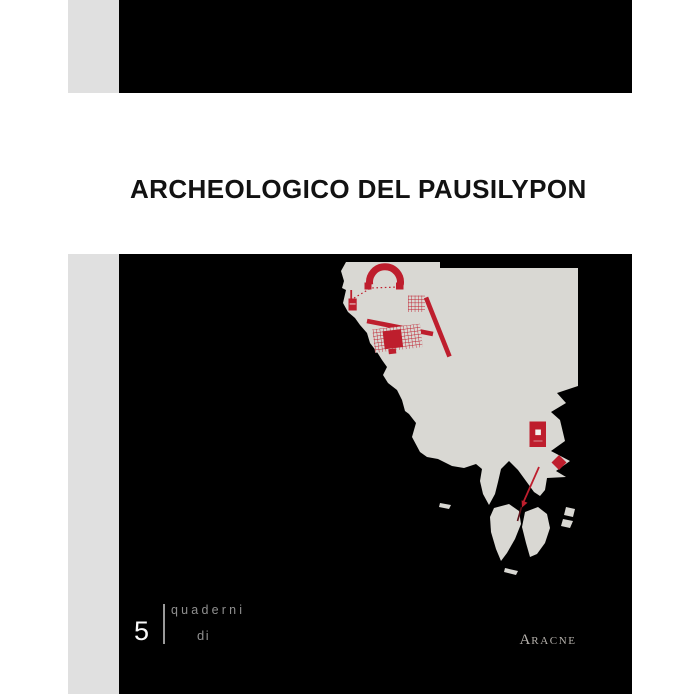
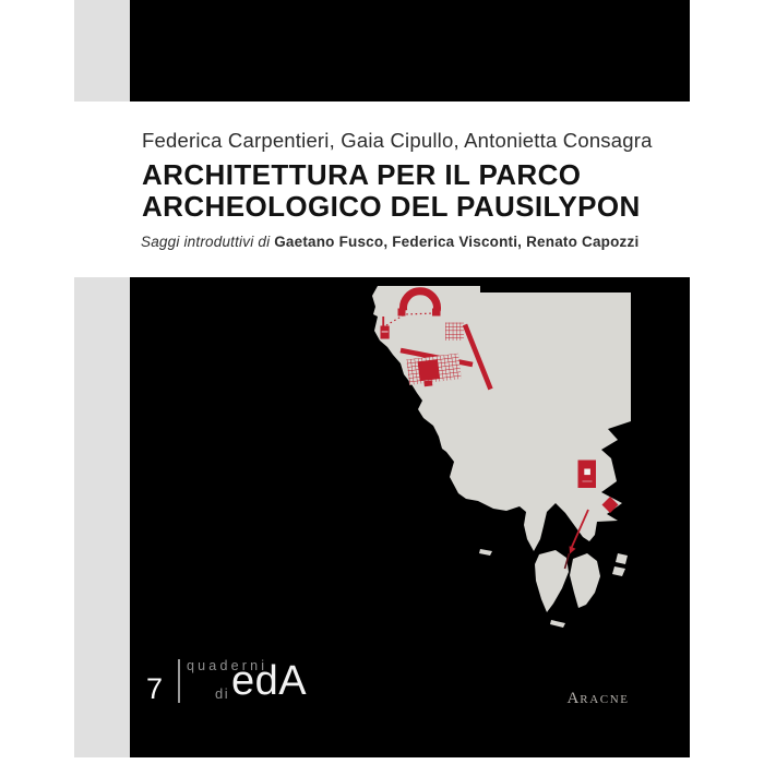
+ Federica Carpentieri, Gaia Cipullo, Antonietta Consagra
+ ARCHITETTURA PER IL PARCO
  ARCHEOLOGICO DEL PAUSILYPON
+ Saggi introduttivi di Gaetano Fusco, Federica Visconti, Renato Capozzi
- 5
+ 7
  quaderni
  di
+ edA
  ARACNE
